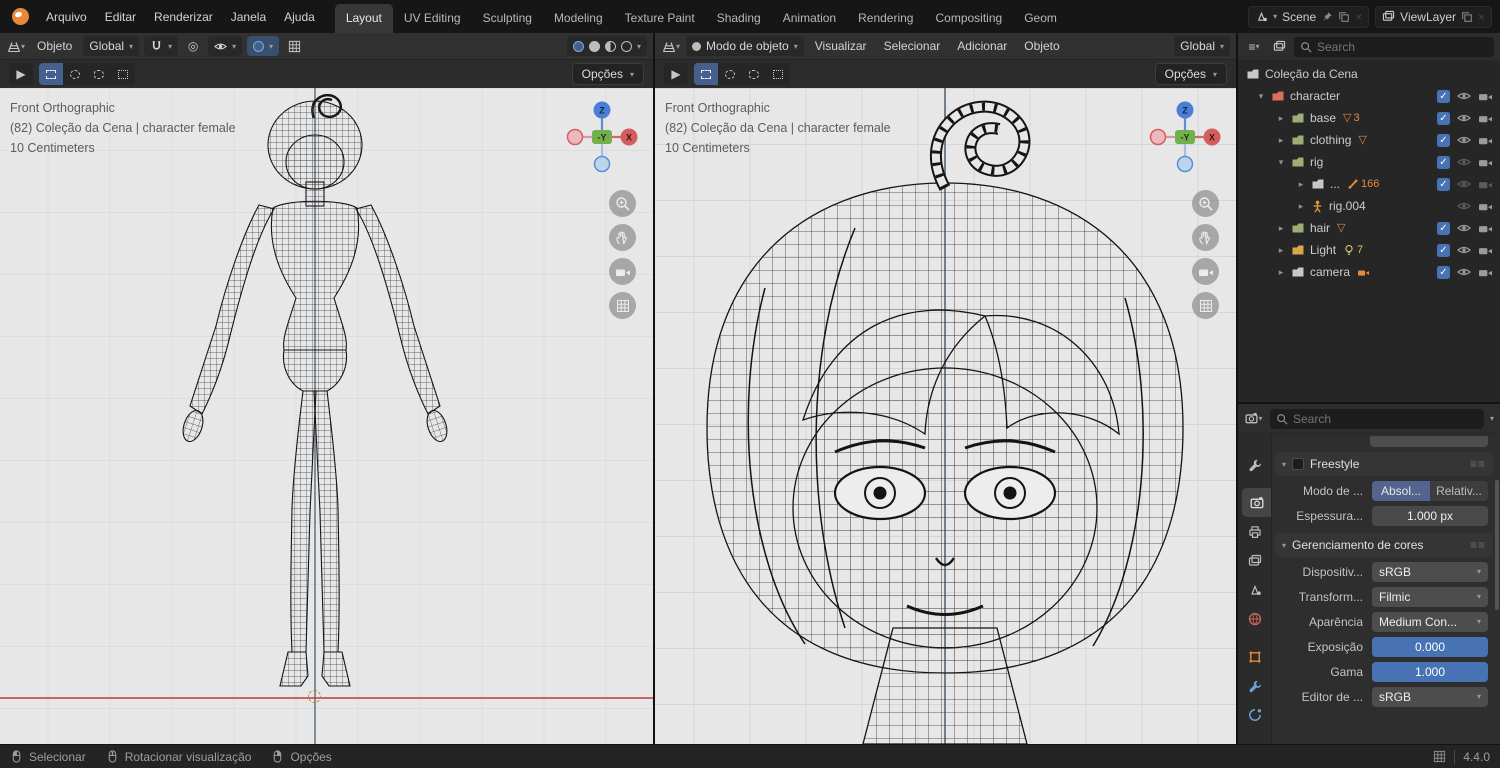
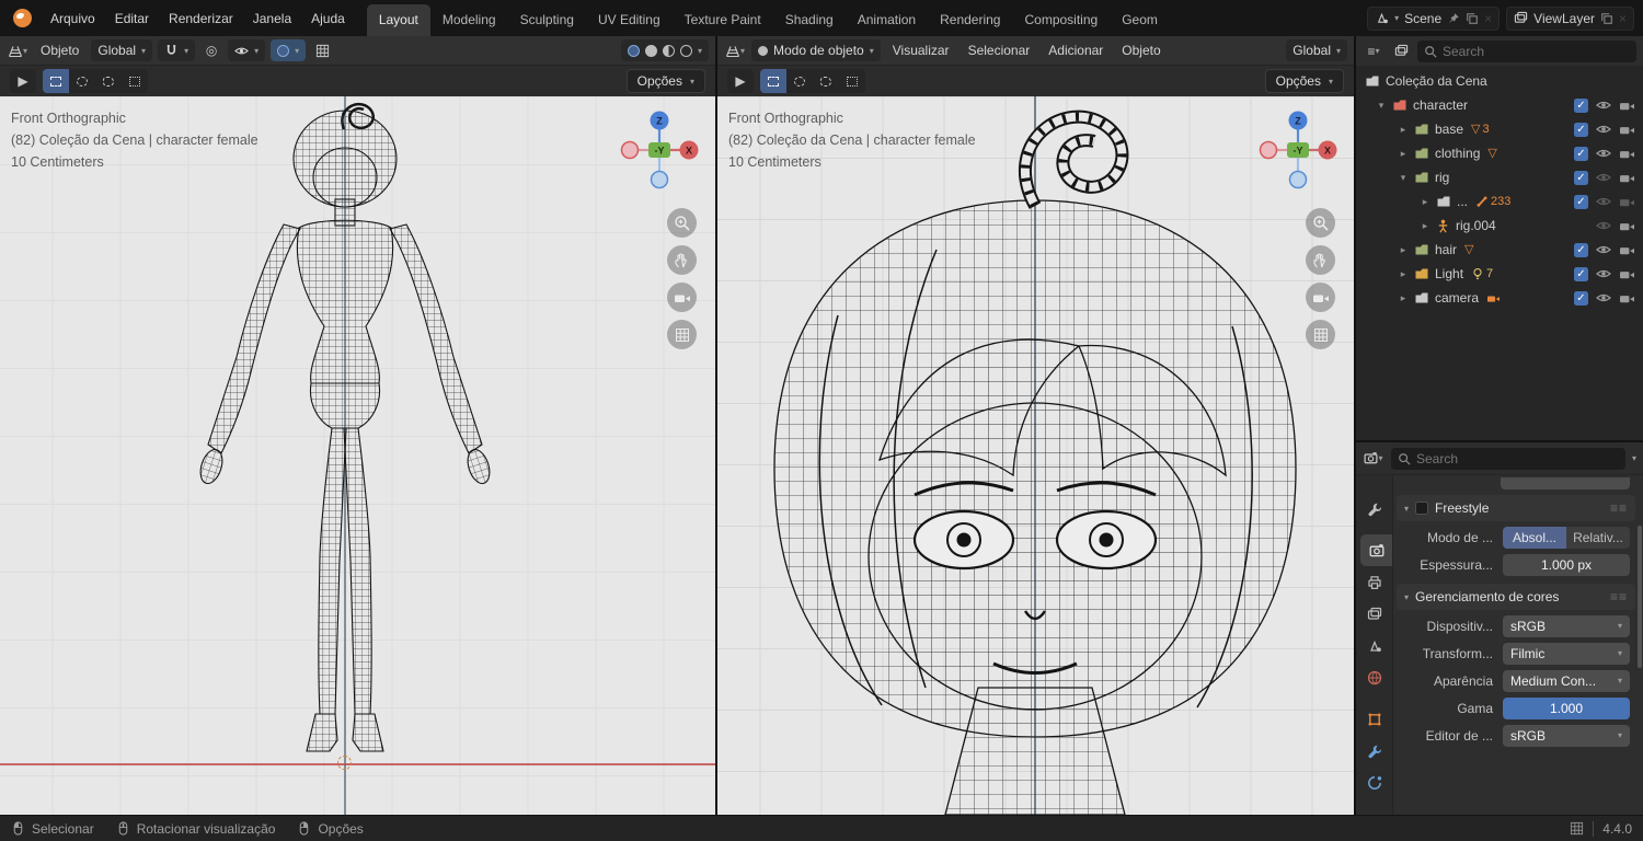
  Arquivo
  Editar
  Renderizar
  Janela
  Ajuda
  Layout
- UV Editing
+ Modeling
  Sculpting
- Modeling
+ UV Editing
  Texture Paint
  Shading
  Animation
  Rendering
  Compositing
  Geom
  ▾
  Scene
  ×
  ViewLayer
  ×
  ▾
  Objeto
  Global
  ▾
  ▾
  ◎
  ▾
  ▾
  ▾
  ▶
  Opções
  ▾
  Front Orthographic
  (82) Coleção da Cena | character female
  10 Centimeters
  Z
  X
  -Y
  ▾
  Modo de objeto
  ▾
  Visualizar
  Selecionar
  Adicionar
  Objeto
  Global
  ▾
  ▶
  Opções
  ▾
  Front Orthographic
  (82) Coleção da Cena | character female
  10 Centimeters
  Z
  X
  -Y
  ≡
  ▾
  Search
  Coleção da Cena
  ▾
  character
  ✓
  ▸
  base
  ▽
  3
  ✓
  ▸
  clothing
  ▽
  ✓
  ▾
  rig
  ✓
  ▸
  ...
- 166
+ 233
  ✓
  ▸
  rig.004
  ▸
  hair
  ▽
  ✓
  ▸
  Light
  7
  ✓
  ▸
  camera
  ✓
  ▾
  Search
  ▾
  ▾
  Freestyle
  ≡≡
  Modo de ...
  Absol...
  Relativ...
  Espessura...
  1.000 px
  ▾
  Gerenciamento de cores
  ≡≡
  Dispositiv...
  sRGB
  ▾
  Transform...
  Filmic
  ▾
  Aparência
  Medium Con...
  ▾
- Exposição
- 0.000
  Gama
  1.000
  Editor de ...
  sRGB
  ▾
  Selecionar
  Rotacionar visualização
  Opções
  4.4.0
